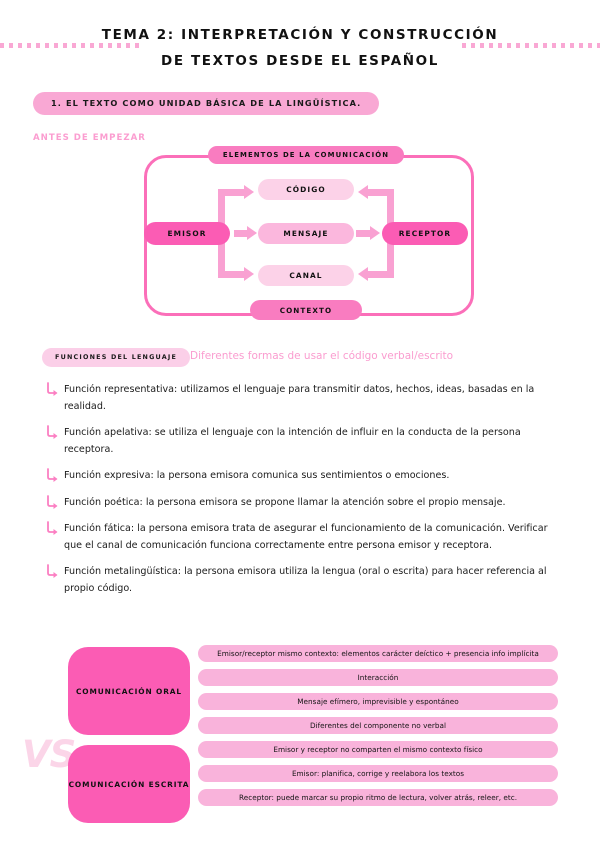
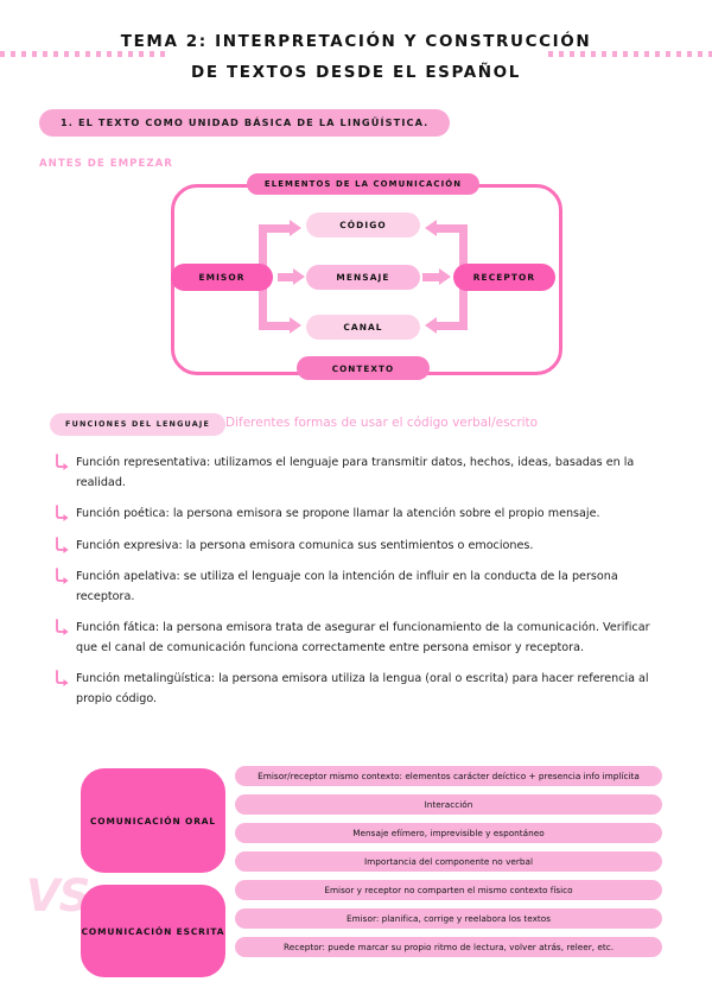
  TEMA 2: INTERPRETACIÓN Y CONSTRUCCIÓN
  DE TEXTOS DESDE EL ESPAÑOL
  1. EL TEXTO COMO UNIDAD BÁSICA DE LA LINGÜÍSTICA.
  ANTES DE EMPEZAR
  ELEMENTOS DE LA COMUNICACIÓN
  EMISOR
  RECEPTOR
  MENSAJE
  CÓDIGO
  CANAL
  CONTEXTO
  FUNCIONES DEL LENGUAJE
  Diferentes formas de usar el código verbal/escrito
  Función representativa: utilizamos el lenguaje para transmitir datos, hechos, ideas, basadas en la realidad.
- Función apelativa: se utiliza el lenguaje con la intención de influir en la conducta de la persona receptora.
+ Función poética: la persona emisora se propone llamar la atención sobre el propio mensaje.
  Función expresiva: la persona emisora comunica sus sentimientos o emociones.
- Función poética: la persona emisora se propone llamar la atención sobre el propio mensaje.
+ Función apelativa: se utiliza el lenguaje con la intención de influir en la conducta de la persona receptora.
  Función fática: la persona emisora trata de asegurar el funcionamiento de la comunicación. Verificar que el canal de comunicación funciona correctamente entre persona emisor y receptora.
  Función metalingüística: la persona emisora utiliza la lengua (oral o escrita) para hacer referencia al propio código.
  VS
  COMUNICACIÓN ORAL
  COMUNICACIÓN ESCRITA
  Emisor/receptor mismo contexto: elementos carácter deíctico + presencia info implícita
  Interacción
  Mensaje efímero, imprevisible y espontáneo
- Diferentes del componente no verbal
+ Importancia del componente no verbal
  Emisor y receptor no comparten el mismo contexto físico
  Emisor: planifica, corrige y reelabora los textos
  Receptor: puede marcar su propio ritmo de lectura, volver atrás, releer, etc.
